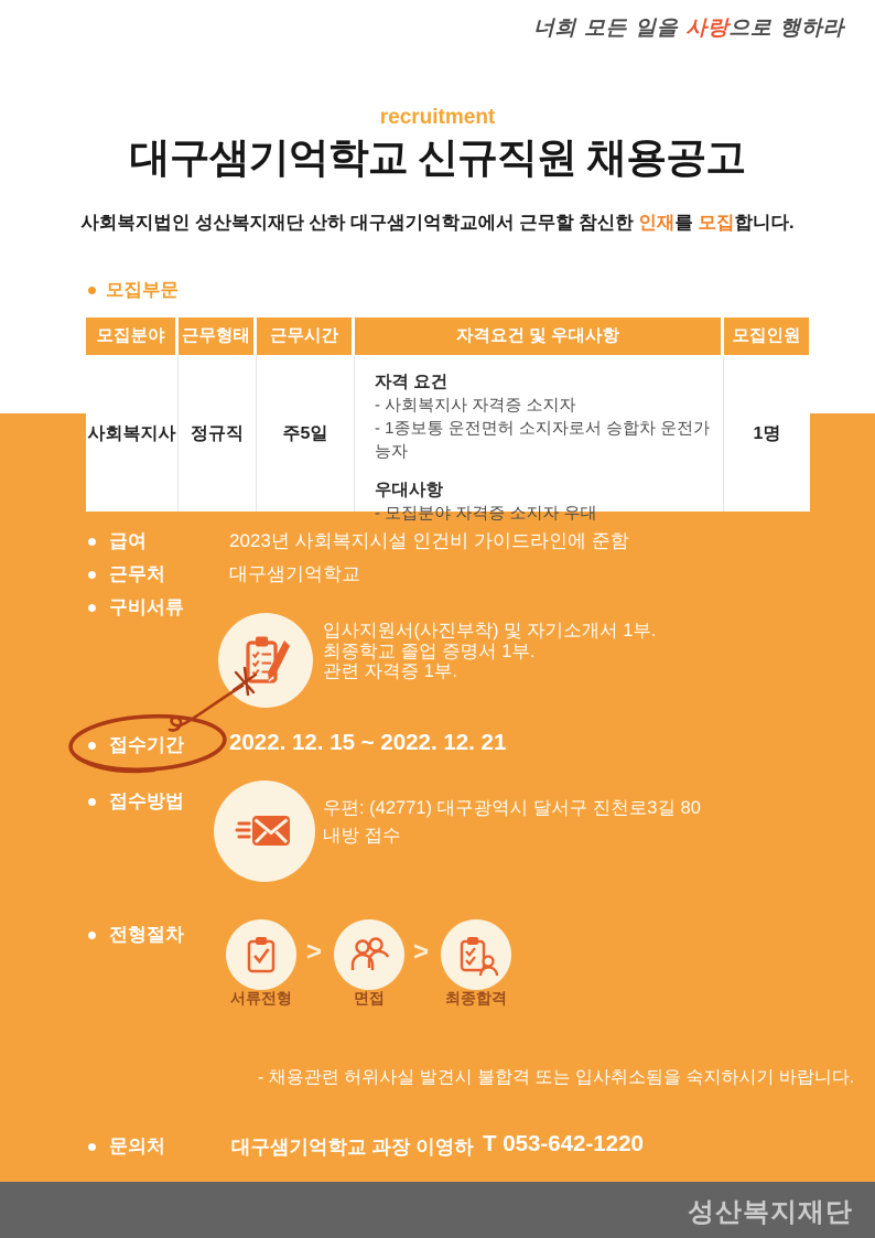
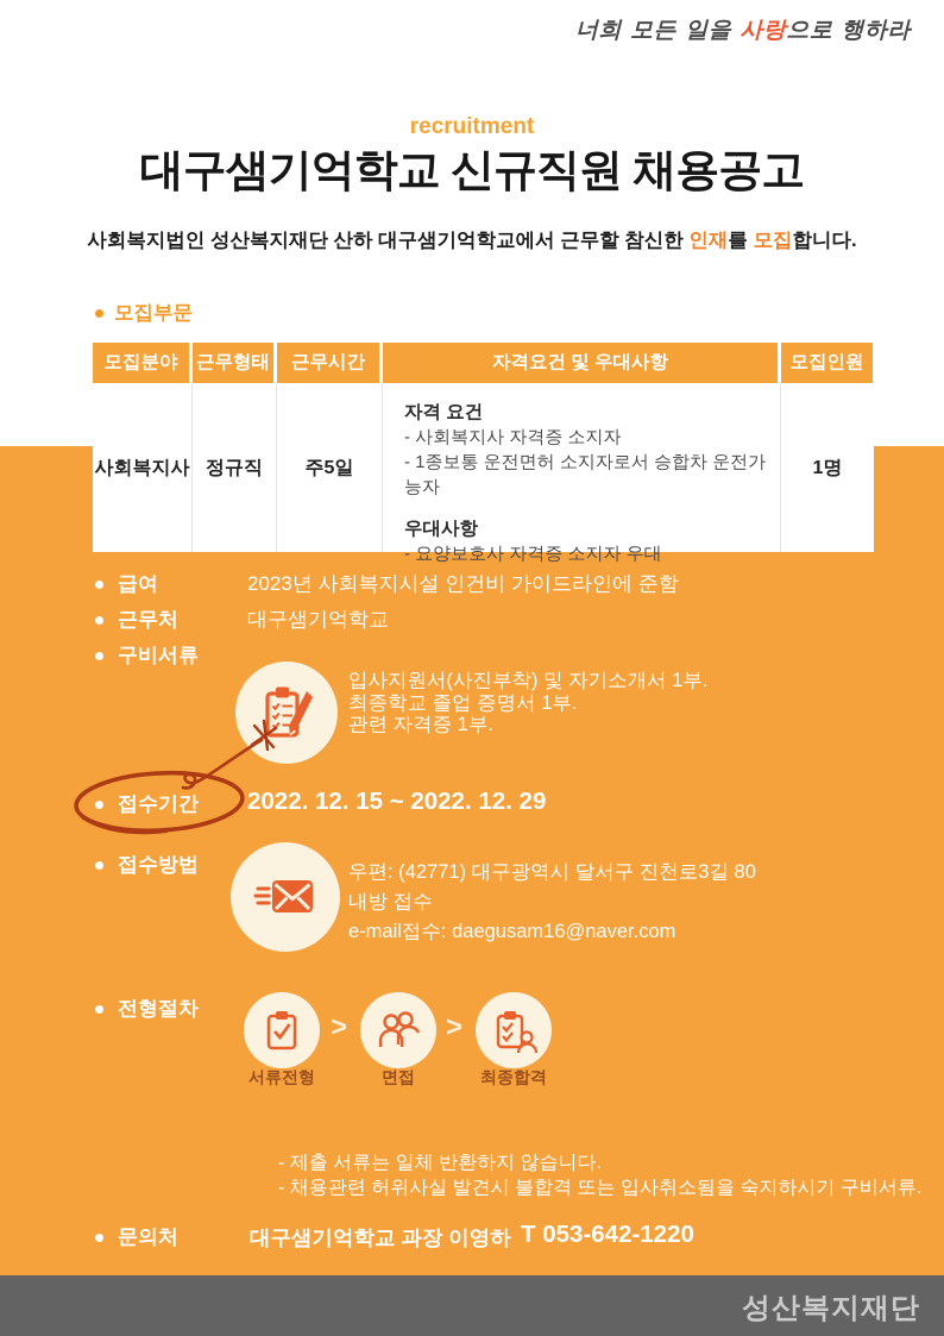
  너희 모든 일을 사랑으로 행하라
  recruitment
  대구샘기억학교 신규직원 채용공고
  사회복지법인 성산복지재단 산하 대구샘기억학교에서 근무할 참신한 인재를 모집합니다.
  모집부문
  모집분야
  근무형태
  근무시간
  자격요건 및 우대사항
  모집인원
  사회복지사
  정규직
  주5일
  자격 요건
  - 사회복지사 자격증 소지자
  - 1종보통 운전면허 소지자로서 승합차 운전가능자
  우대사항
- - 모집분야 자격증 소지자 우대
+ - 요양보호사 자격증 소지자 우대
  1명
  급여
  2023년 사회복지시설 인건비 가이드라인에 준함
  근무처
  대구샘기억학교
  구비서류
  입사지원서(사진부착) 및 자기소개서 1부.
  최종학교 졸업 증명서 1부.
  관련 자격증 1부.
  접수기간
- 2022. 12. 15 ~ 2022. 12. 21
+ 2022. 12. 15 ~ 2022. 12. 29
  접수방법
  우편: (42771) 대구광역시 달서구 진천로3길 80
  내방 접수
+ e-mail접수: daegusam16@naver.com
  전형절차
  >
  >
  서류전형
  면접
  최종합격
+ - 제출 서류는 일체 반환하지 않습니다.
- - 채용관련 허위사실 발견시 불합격 또는 입사취소됨을 숙지하시기 바랍니다.
+ - 채용관련 허위사실 발견시 불합격 또는 입사취소됨을 숙지하시기 구비서류.
  문의처
  대구샘기억학교 과장 이영하
  T 053-642-1220
  성산복지재단
